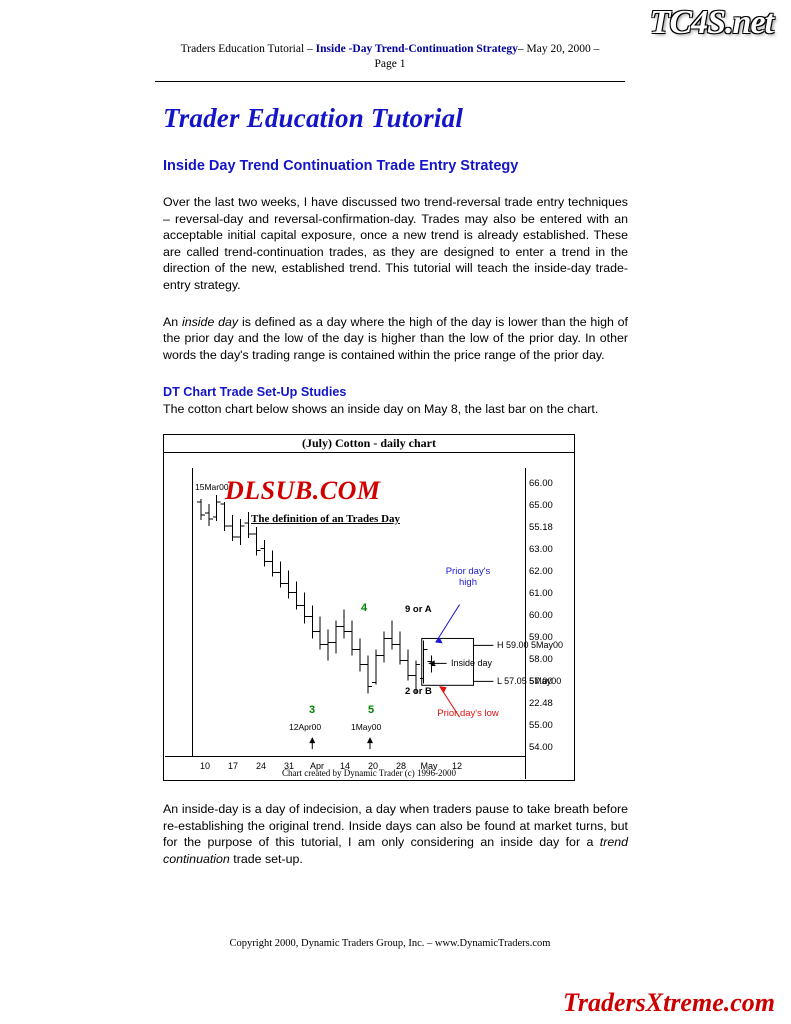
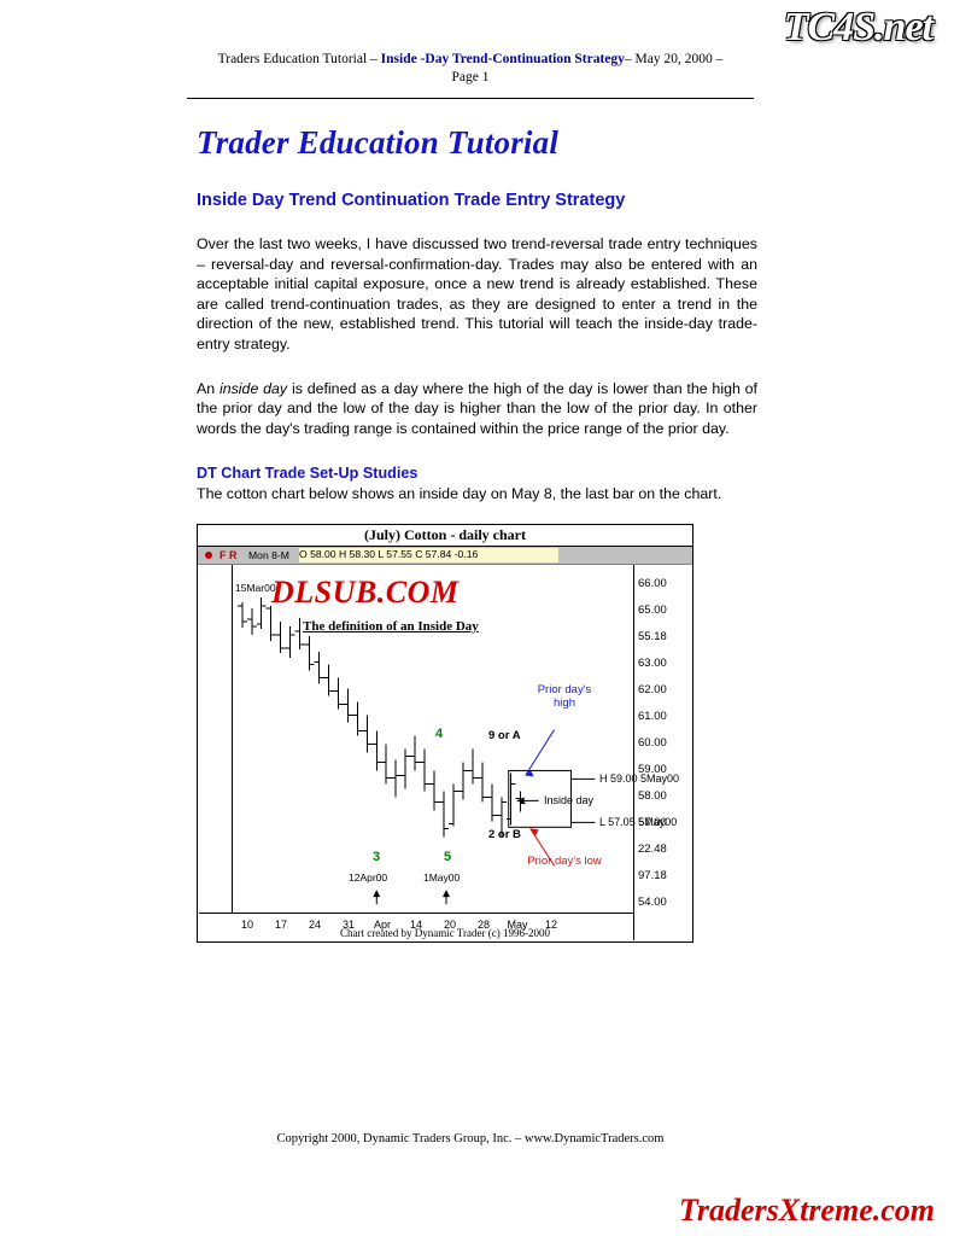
  TC4S.net
  Traders Education Tutorial – Inside -Day Trend-Continuation Strategy– May 20, 2000 –
  Page 1
  Trader Education Tutorial
  Inside Day Trend Continuation Trade Entry Strategy
  Over the last two weeks, I have discussed two trend-reversal trade entry techniques – reversal-day and reversal-confirmation-day. Trades may also be entered with an acceptable initial capital exposure, once a new trend is already established. These are called trend-continuation trades, as they are designed to enter a trend in the direction of the new, established trend. This tutorial will teach the inside-day trade-entry strategy.
  An inside day is defined as a day where the high of the day is lower than the high of the prior day and the low of the day is higher than the low of the prior day. In other words the day's trading range is contained within the price range of the prior day.
  DT Chart Trade Set-Up Studies
  The cotton chart below shows an inside day on May 8, the last bar on the chart.
  (July) Cotton - daily chart
+ F R
+ Mon 8-M
+ O 58.00 H 58.30 L 57.55 C 57.84 -0.16
  66.00
  65.00
  55.18
  63.00
  62.00
  61.00
  60.00
  59.00
  58.00
  57.00
  22.48
- 55.00
+ 97.18
  54.00
  10
  17
  24
  31
  Apr
  14
  20
  28
  May
  12
  DLSUB.COM
- The definition of an Trades Day
+ The definition of an Inside Day
  15Mar00
  12Apr00
  1May00
  Prior day's high
  Prior day's low
  Inside day
  H 59.00 5May00
  L 57.05 5May00
  9 or A
  2 or B
  3
  4
  5
  Chart created by Dynamic Trader (c) 1996-2000
- An inside-day is a day of indecision, a day when traders pause to take breath before re-establishing the original trend. Inside days can also be found at market turns, but for the purpose of this tutorial, I am only considering an inside day for a trend continuation trade set-up.
  Copyright 2000, Dynamic Traders Group, Inc. – www.DynamicTraders.com
  TradersXtreme.com
